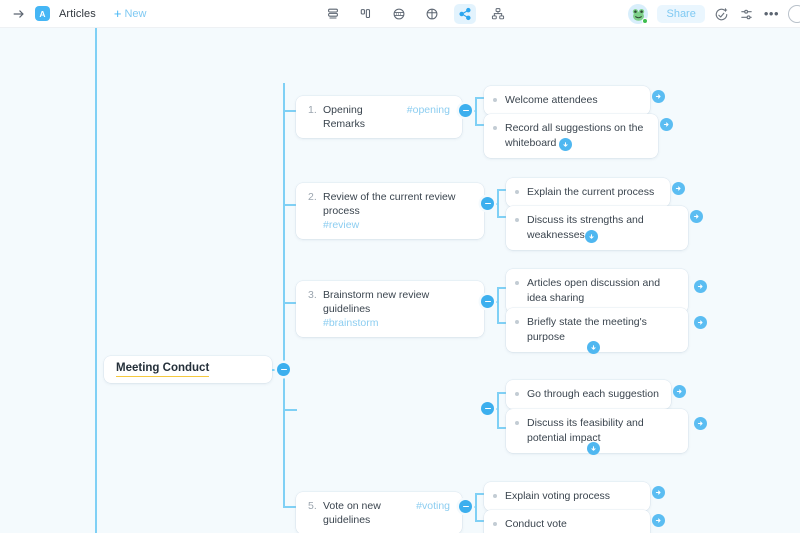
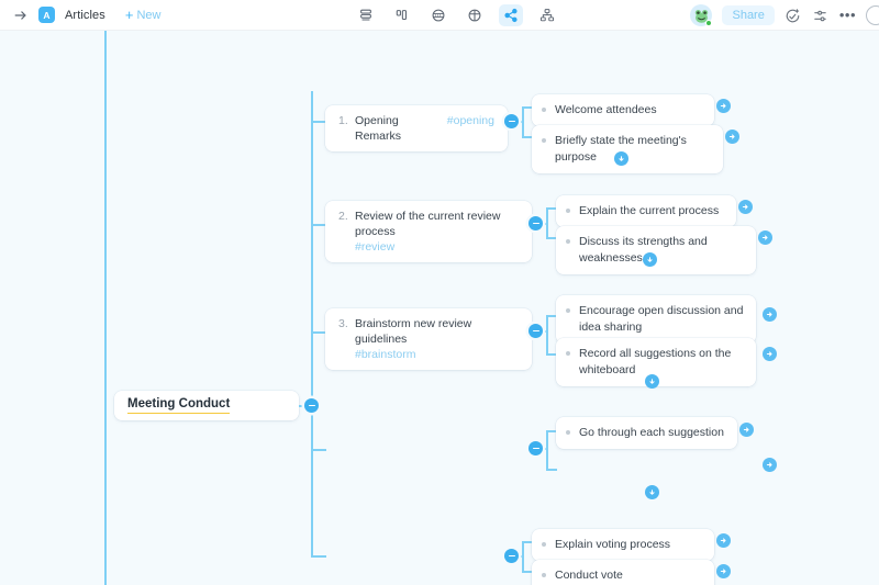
  A
  Articles
  +
  New
  Share
  •••
  Meeting Conduct
  1.
  Opening Remarks
  #opening
  Welcome attendees
- Record all suggestions on the whiteboard
+ Briefly state the meeting's purpose
  2.
  Review of the current review process
  #review
  Explain the current process
  Discuss its strengths and weaknesses
  3.
  Brainstorm new review guidelines
  #brainstorm
- Articles open discussion and idea sharing
+ Encourage open discussion and idea sharing
- Briefly state the meeting's purpose
+ Record all suggestions on the whiteboard
  Go through each suggestion
- Discuss its feasibility and potential impact
- 5.
- Vote on new guidelines
- #voting
  Explain voting process
  Conduct vote
